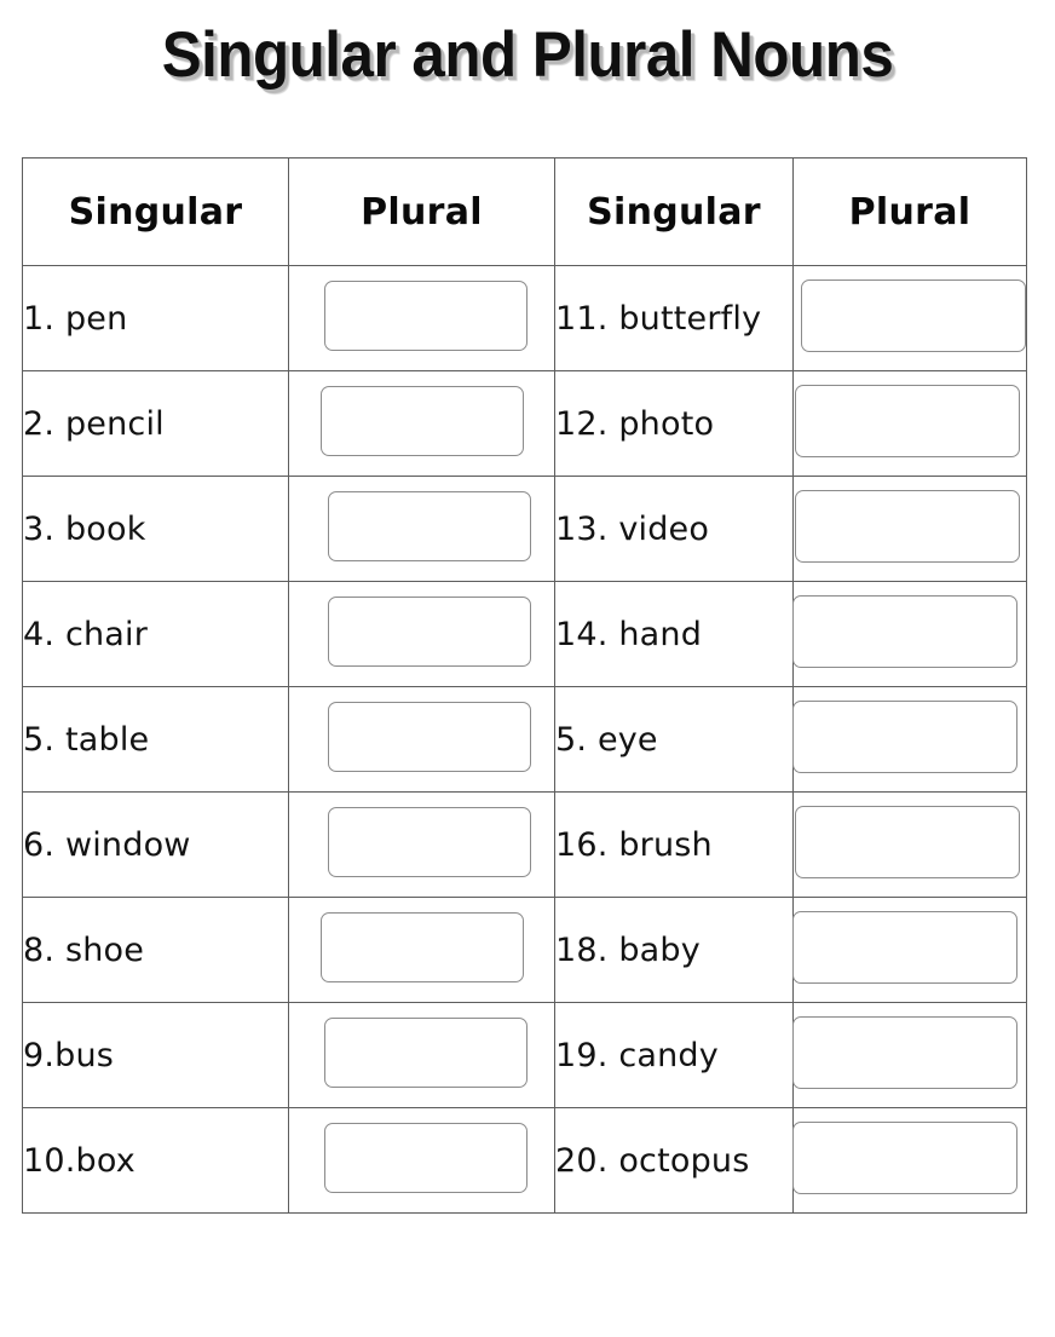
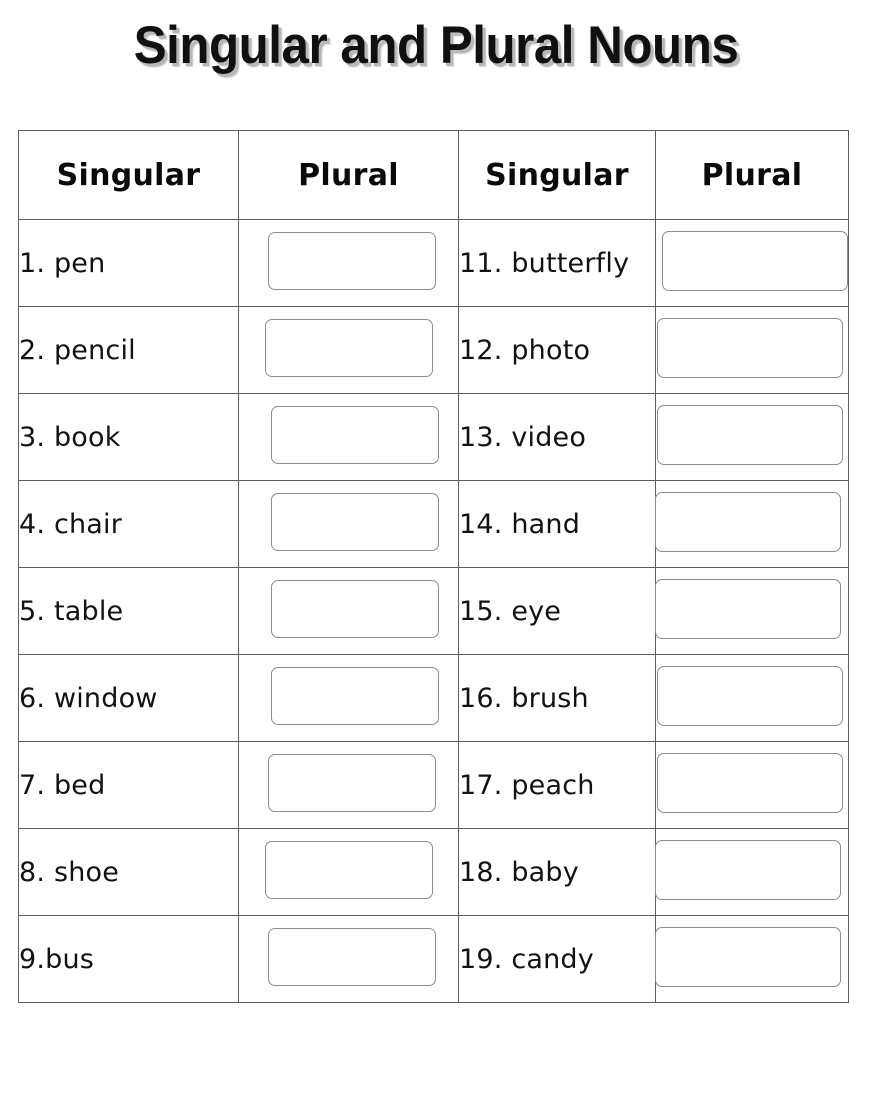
  Singular and Plural Nouns
  Singular	Plural	Singular	Plural
  1. pen		11. butterfly
  2. pencil		12. photo
  3. book		13. video
  4. chair		14. hand
- 5. table		5. eye
+ 5. table		15. eye
  6. window		16. brush
+ 7. bed		17. peach
  8. shoe		18. baby
  9.bus		19. candy
- 10.box		20. octopus
